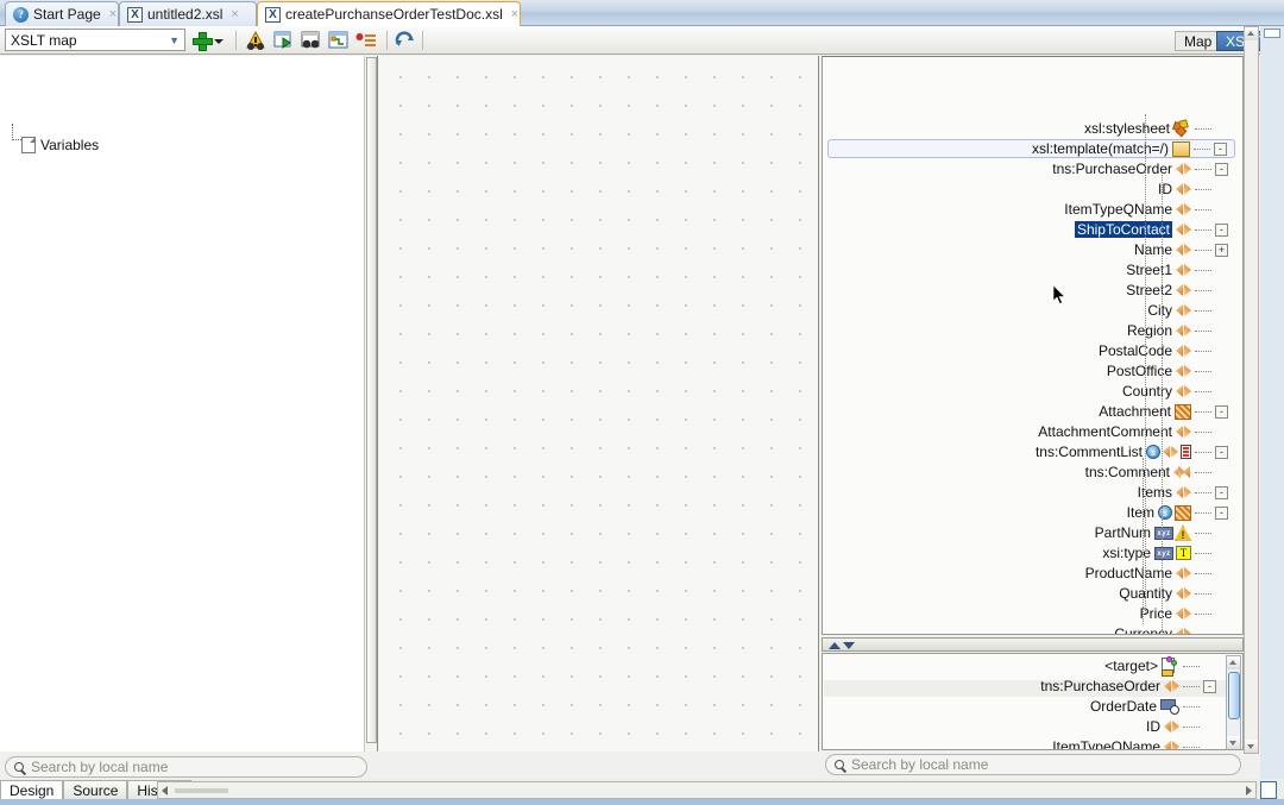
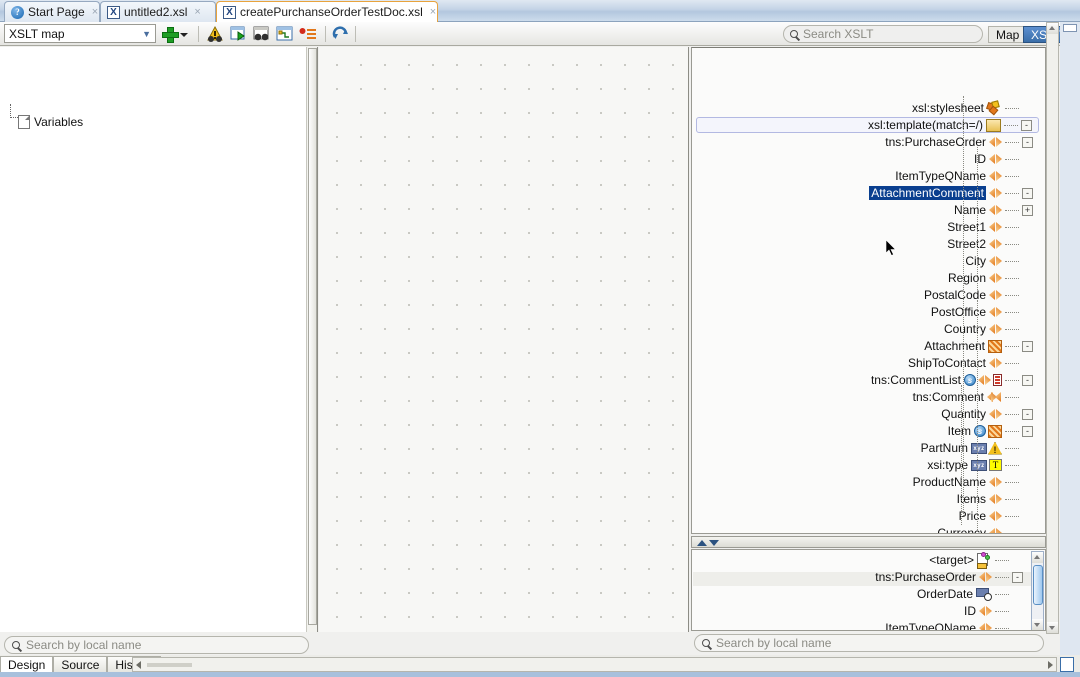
  ?
  Start Page
  ×
  X
  untitled2.xsl
  ×
  X
  createPurchanseOrderTestDoc.xsl
  ×
  XSLT map
  ▼
+ Search XSLT
  Map
  Variables
  Search by local name
  xsl:stylesheet
  xsl:template(match=/)
  -
  tns:PurchaseOrder
  -
  ID
  ItemTypeQName
- ShipToContact
+ AttachmentComment
  -
  Name
  +
  Street1
  Street2
  City
  Region
  PostalCode
  PostOffice
  Country
  Attachment
  -
- AttachmentComment
+ ShipToContact
  tns:CommentList
  s
  -
  tns:Comment
- Items
+ Quantity
  -
  Item
  s
  -
  PartNum
  !
  xsi:type
  T
  ProductName
- Quantity
+ Items
  Price
  <target>
  tns:PurchaseOrder
  -
  OrderDate
  ID
  ItemTypeQName
  Search by local name
  Design
  Source
